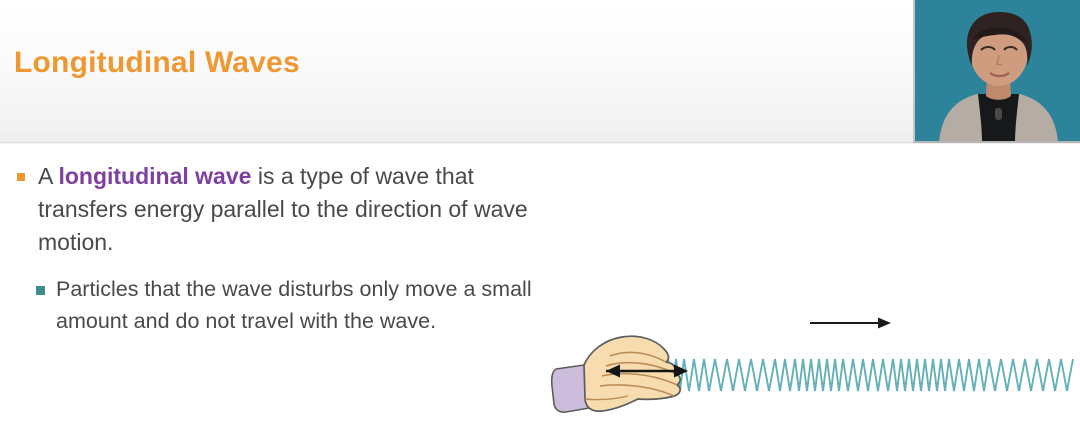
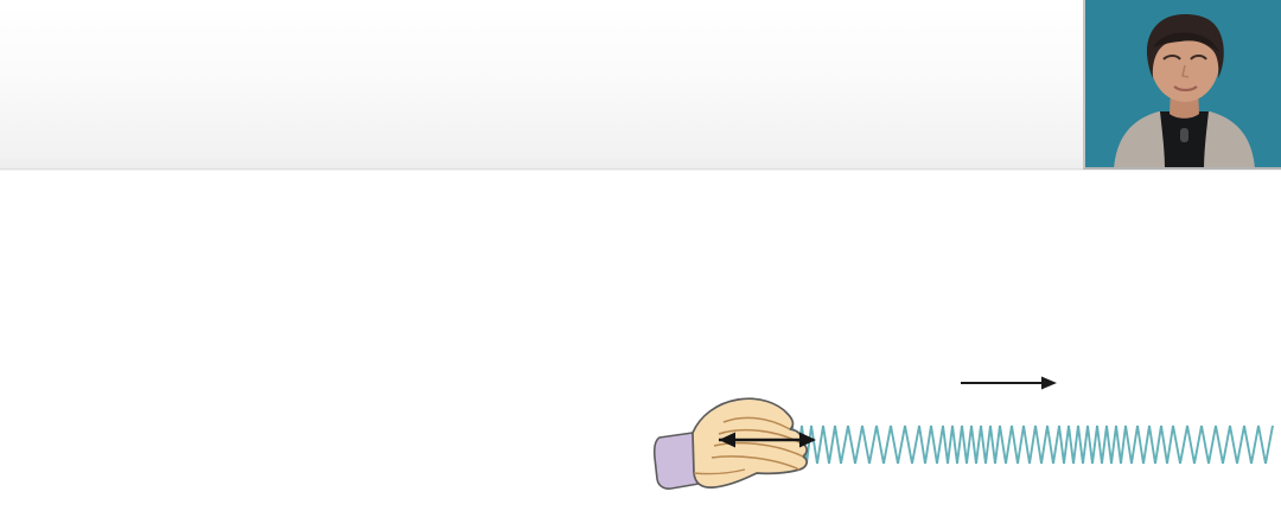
- Longitudinal Waves
- A longitudinal wave is a type of wave that transfers energy parallel to the direction of wave motion.
- Particles that the wave disturbs only move a small amount and do not travel with the wave.
